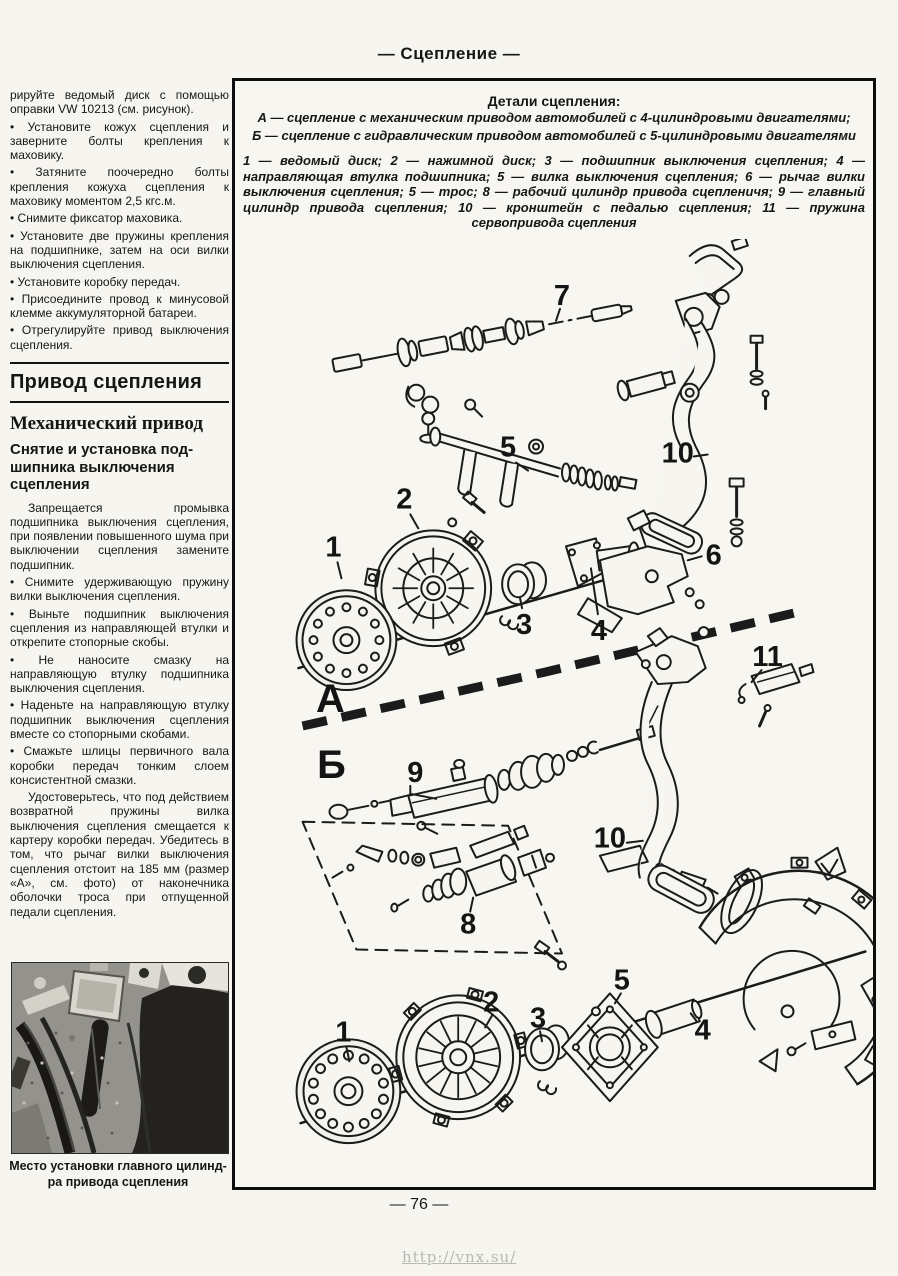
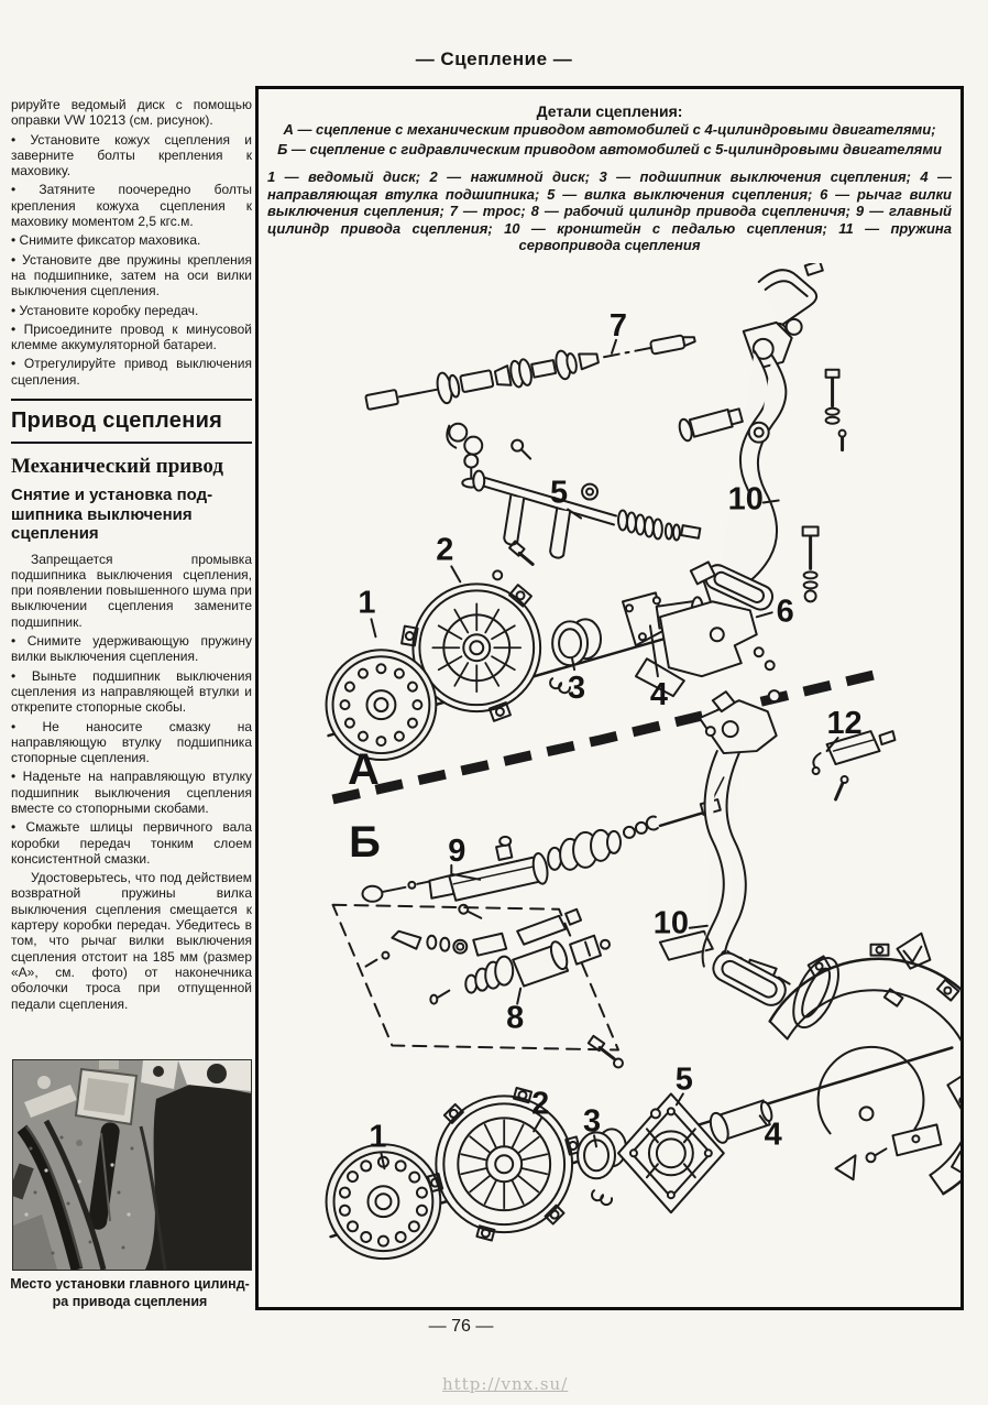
  — Сцепление —
  рируйте ведомый диск с помощью оправки VW 10213 (см. рисунок).
  • Установите кожух сцепления и заверните болты крепления к маховику.
  • Затяните поочередно болты крепления кожуха сцепления к маховику моментом 2,5 кгс.м.
  • Снимите фиксатор маховика.
  • Установите две пружины крепления на подшипнике, затем на оси вилки выключения сцепления.
  • Установите коробку передач.
  • Присоедините провод к минусовой клемме аккумуляторной батареи.
  • Отрегулируйте привод выключения сцепления.
  Привод сцепления
  Механический привод
  Снятие и установка под-
  шипника выключения
  сцепления
  Запрещается промывка подшипника выключения сцепления, при появлении повышенного шума при выключении сцепления замените подшипник.
  • Снимите удерживающую пружину вилки выключения сцепления.
  • Выньте подшипник выключения сцепления из направляющей втулки и открепите стопорные скобы.
- • Не наносите смазку на направляющую втулку подшипника выключения сцепления.
+ • Не наносите смазку на направляющую втулку подшипника стопорные сцепления.
  • Наденьте на направляющую втулку подшипник выключения сцепления вместе со стопорными скобами.
  • Смажьте шлицы первичного вала коробки передач тонким слоем консистентной смазки.
  Удостоверьтесь, что под действием возвратной пружины вилка выключения сцепления смещается к картеру коробки передач. Убедитесь в том, что рычаг вилки выключения сцепления отстоит на 185 мм (размер «А», см. фото) от наконечника оболочки троса при отпущенной педали сцепления.
  Место установки главного цилинд-
  ра привода сцепления
  Детали сцепления:
  А — сцепление с механическим приводом автомобилей с 4-цилиндровыми двигателями;
  Б — сцепление с гидравлическим приводом автомобилей с 5-цилиндровыми двигателями
- 1 — ведомый диск; 2 — нажимной диск; 3 — подшипник выключения сцепления; 4 — направляющая втулка подшипника; 5 — вилка выключения сцепления; 6 — рычаг вилки выключения сцепления; 5 — трос; 8 — рабочий цилиндр привода сцепленичя; 9 — главный цилиндр привода сцепления; 10 — кронштейн с педалью сцепления; 11 — пружина сервопривода сцепления
+ 1 — ведомый диск; 2 — нажимной диск; 3 — подшипник выключения сцепления; 4 — направляющая втулка подшипника; 5 — вилка выключения сцепления; 6 — рычаг вилки выключения сцепления; 7 — трос; 8 — рабочий цилиндр привода сцепленичя; 9 — главный цилиндр привода сцепления; 10 — кронштейн с педалью сцепления; 11 — пружина сервопривода сцепления
  7
  5
  2
  1
  3
  4
  6
  10
  А
  Б
- 11
+ 12
  9
  10
  8
  1
  2
  3
  5
  4
  — 76 —
  http://vnx.su/
